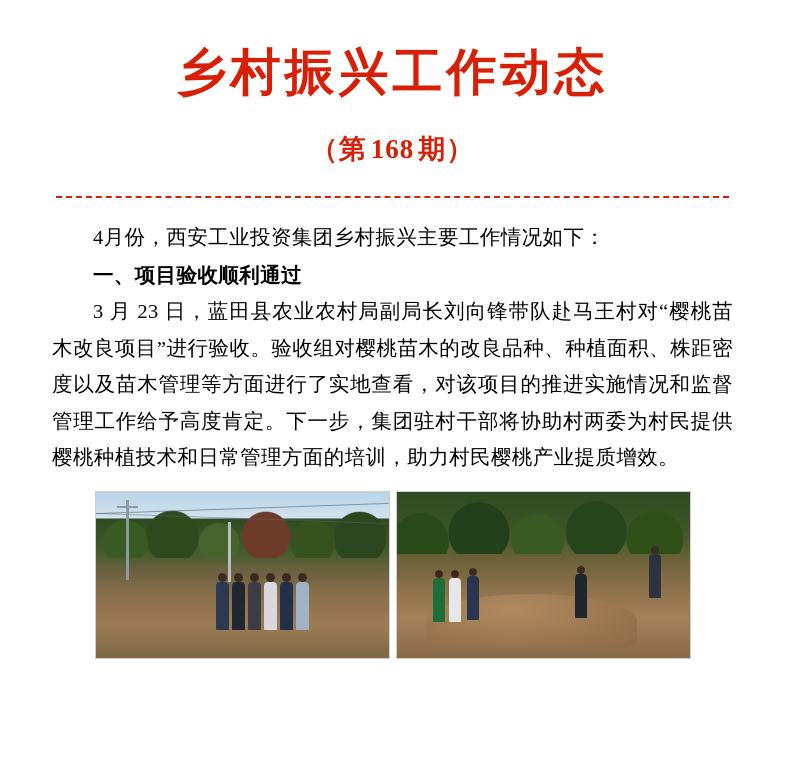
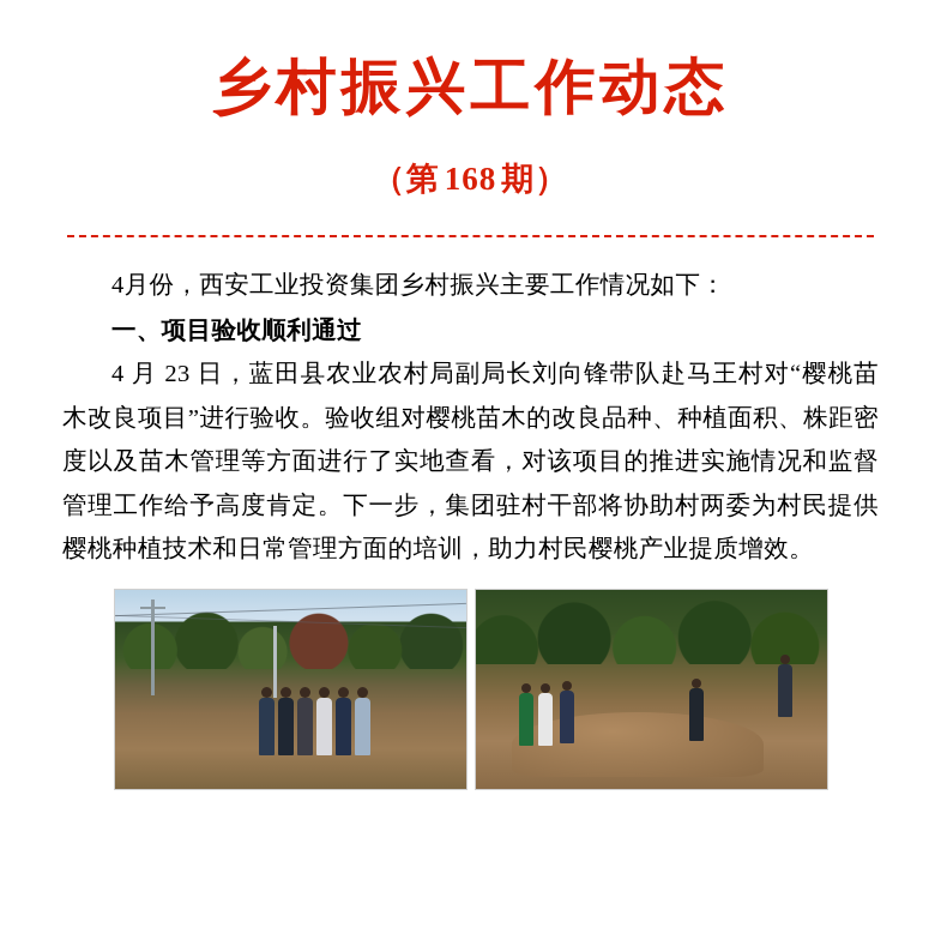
  乡村振兴工作动态
  （第 168 期）
  4月份，西安工业投资集团乡村振兴主要工作情况如下：
  一、项目验收顺利通过
- 3 月 23 日，蓝田县农业农村局副局长刘向锋带队赴马王村对“樱桃苗木改良项目”进行验收。验收组对樱桃苗木的改良品种、种植面积、株距密度以及苗木管理等方面进行了实地查看，对该项目的推进实施情况和监督管理工作给予高度肯定。下一步，集团驻村干部将协助村两委为村民提供樱桃种植技术和日常管理方面的培训，助力村民樱桃产业提质增效。
+ 4 月 23 日，蓝田县农业农村局副局长刘向锋带队赴马王村对“樱桃苗木改良项目”进行验收。验收组对樱桃苗木的改良品种、种植面积、株距密度以及苗木管理等方面进行了实地查看，对该项目的推进实施情况和监督管理工作给予高度肯定。下一步，集团驻村干部将协助村两委为村民提供樱桃种植技术和日常管理方面的培训，助力村民樱桃产业提质增效。
